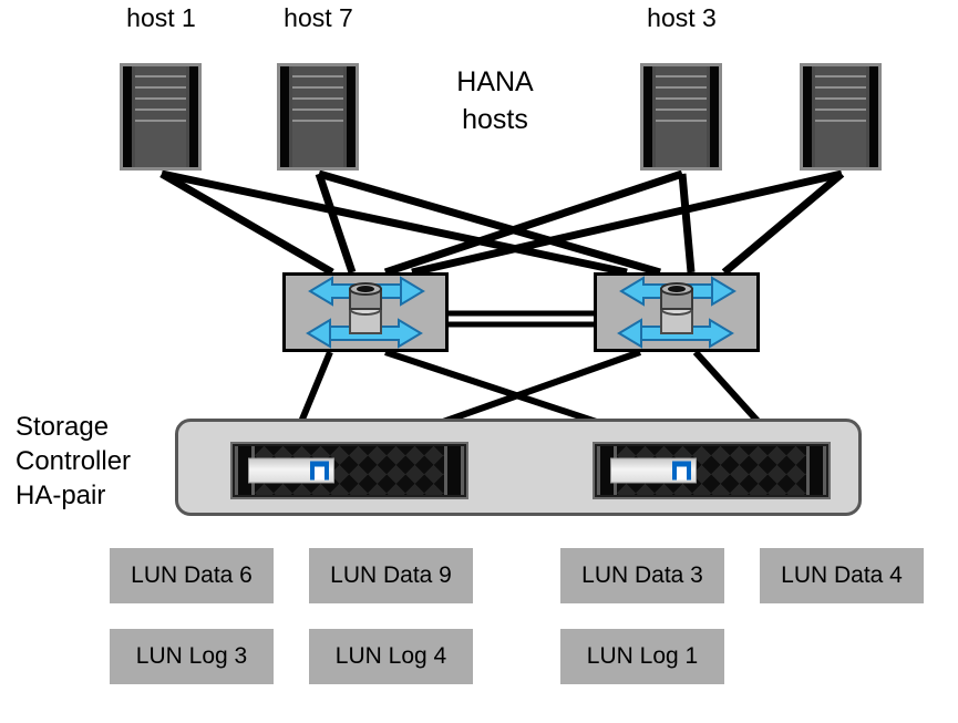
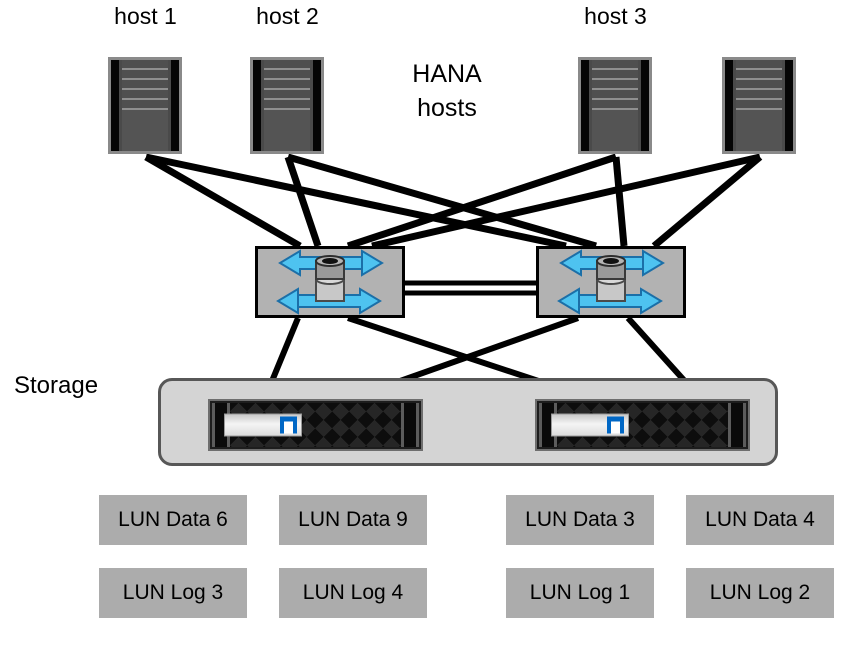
  host 1
- host 7
+ host 2
  host 3
  HANA
  hosts
  Storage
- Controller
- HA-pair
  LUN Data 6
  LUN Data 9
  LUN Data 3
  LUN Data 4
  LUN Log 3
  LUN Log 4
  LUN Log 1
+ LUN Log 2
